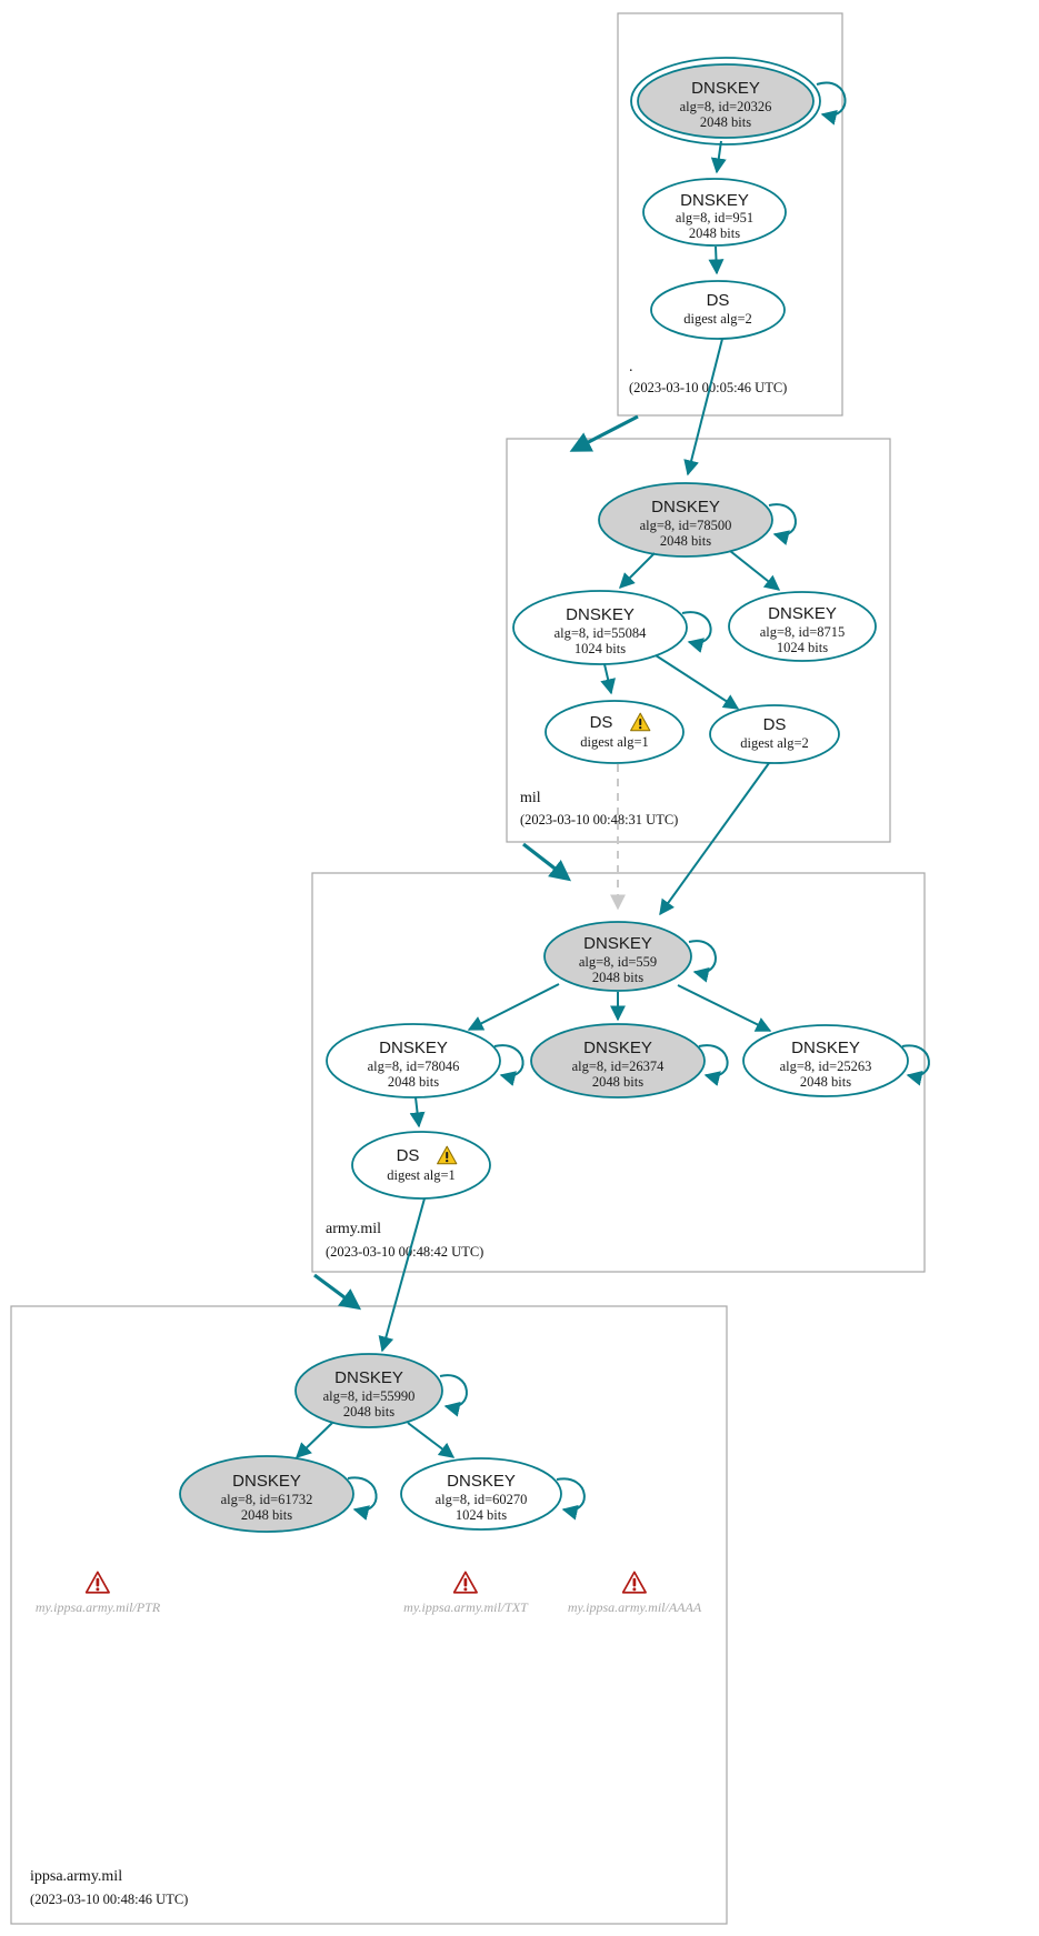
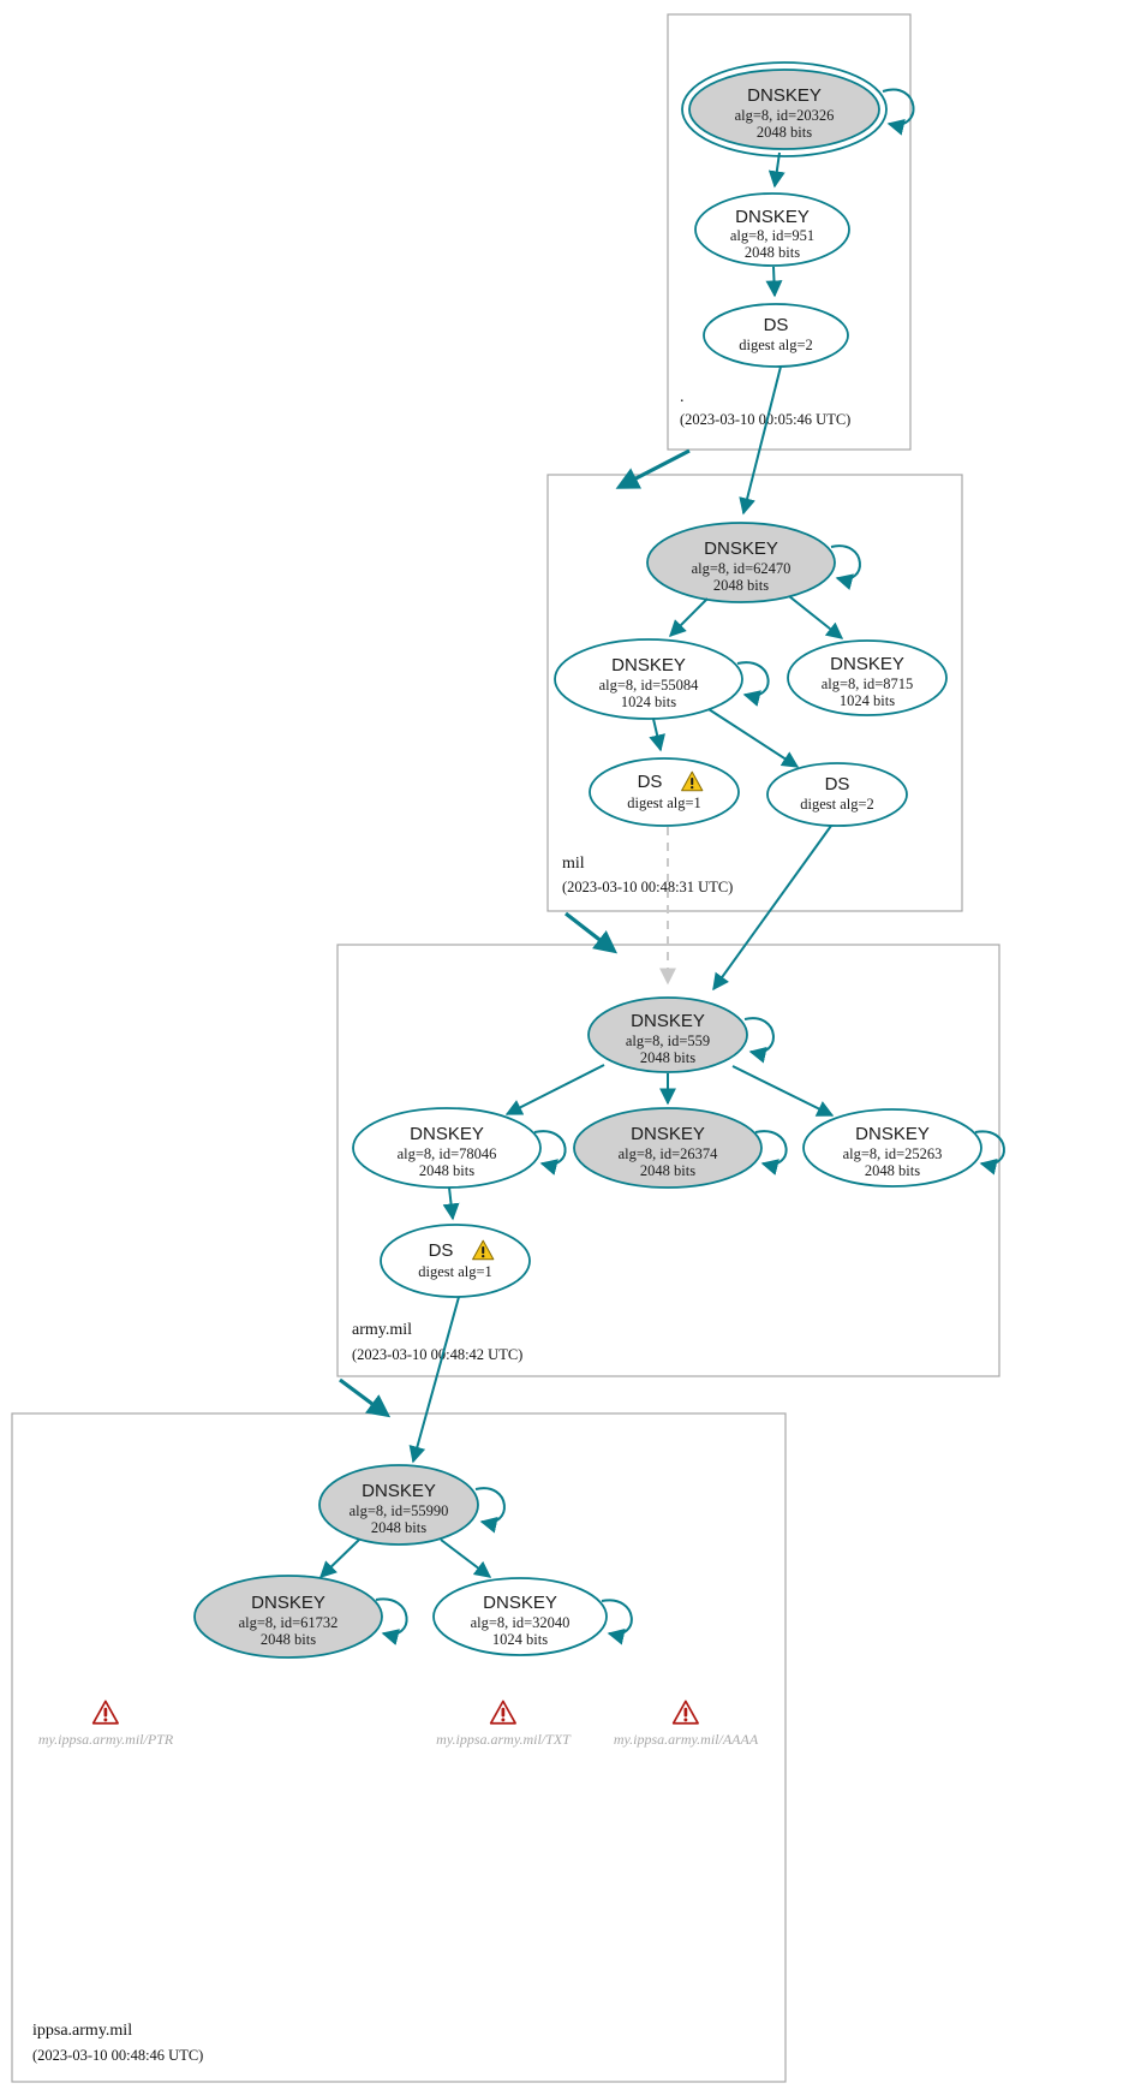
  DNSKEY
  alg=8, id=20326
  2048 bits
  DNSKEY
  alg=8, id=951
  2048 bits
  DS
  digest alg=2
  .
  (2023-03-10 00:05:46 UTC)
  DNSKEY
- alg=8, id=78500
+ alg=8, id=62470
  2048 bits
  DNSKEY
  alg=8, id=55084
  1024 bits
  DNSKEY
  alg=8, id=8715
  1024 bits
  DS
  digest alg=1
  DS
  digest alg=2
  mil
  (2023-03-10 00:48:31 UTC)
  DNSKEY
  alg=8, id=559
  2048 bits
  DNSKEY
  alg=8, id=78046
  2048 bits
  DNSKEY
  alg=8, id=26374
  2048 bits
  DNSKEY
  alg=8, id=25263
  2048 bits
  DS
  digest alg=1
  army.mil
  (2023-03-10 0:48:42 UTC)
  DNSKEY
  alg=8, id=55990
  2048 bits
  DNSKEY
  alg=8, id=61732
  2048 bits
  DNSKEY
- alg=8, id=60270
+ alg=8, id=32040
  1024 bits
  my.ippsa.army.mil/PTR
  my.ippsa.army.mil/TXT
  my.ippsa.army.mil/AAAA
  ippsa.army.mil
  (2023-03-10 00:48:46 UTC)
